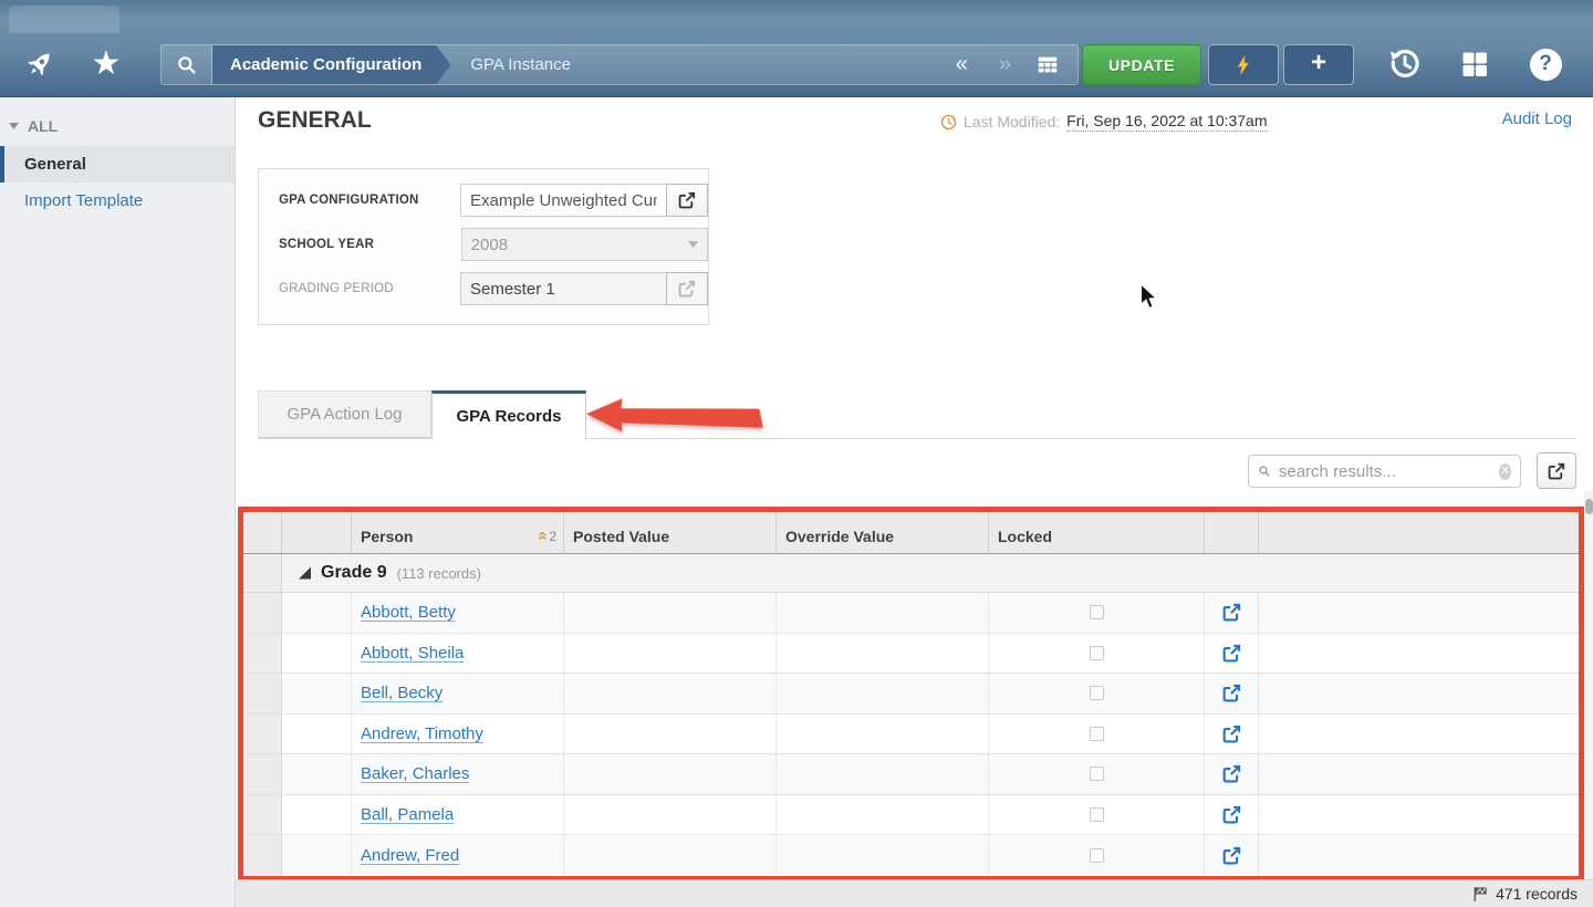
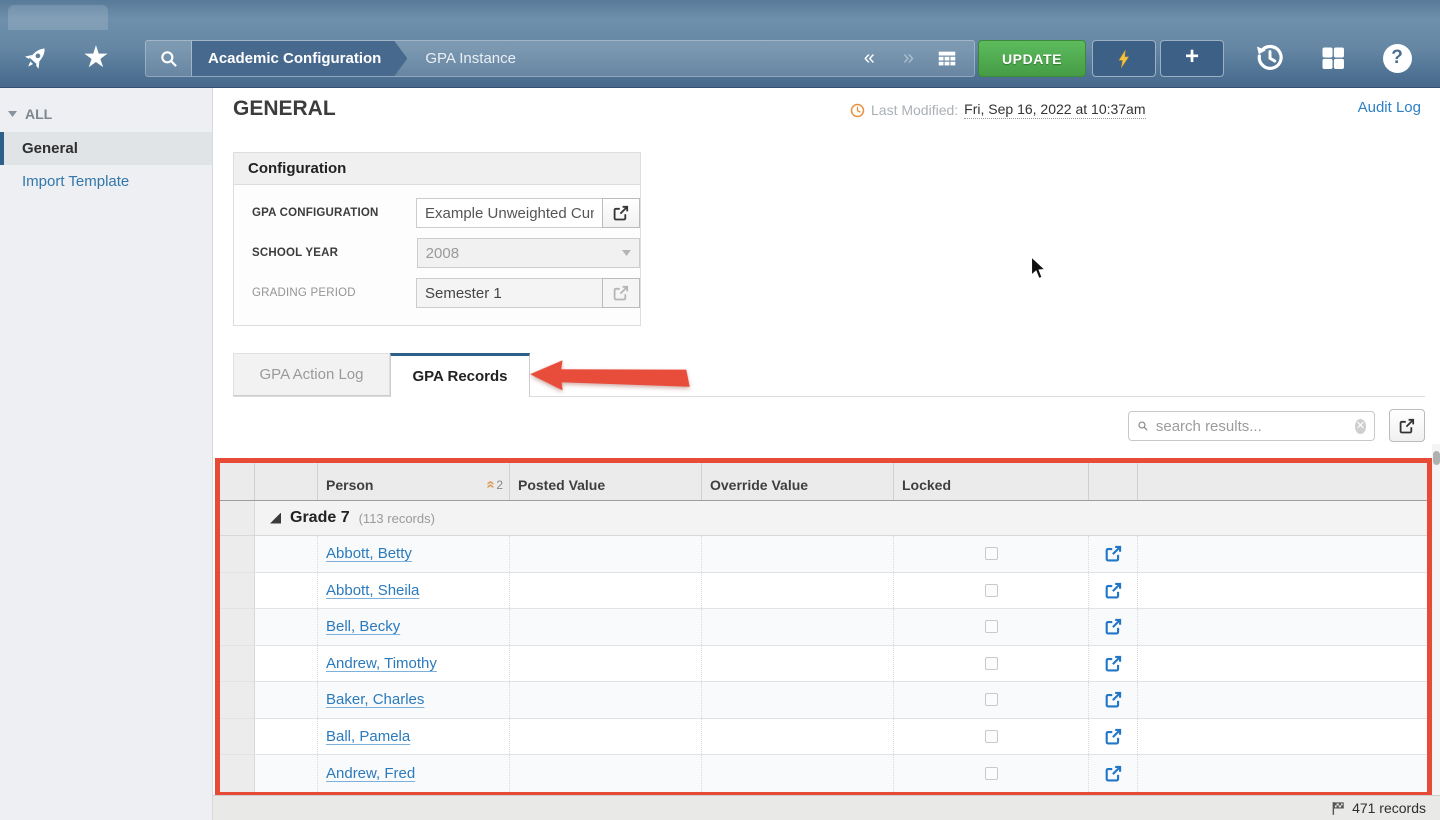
  ★
  Academic Configuration
  GPA Instance
  «
  »
  UPDATE
  +
  ?
  ALL
  General
  Import Template
  GENERAL
  Last Modified:
  Fri, Sep 16, 2022 at 10:37am
  Audit Log
+ Configuration
  GPA CONFIGURATION
  Example Unweighted Cu
  SCHOOL YEAR
  2008
  GRADING PERIOD
  Semester 1
  GPA Action Log
  GPA Records
  search results...
  ✕
  Person
  2
  Posted Value
  Override Value
  Locked
- Grade 9
+ Grade 7
  (113 records)
  Abbott, Betty
  Abbott, Sheila
  Bell, Becky
  Andrew, Timothy
  Baker, Charles
  Ball, Pamela
  Andrew, Fred
  471 records
